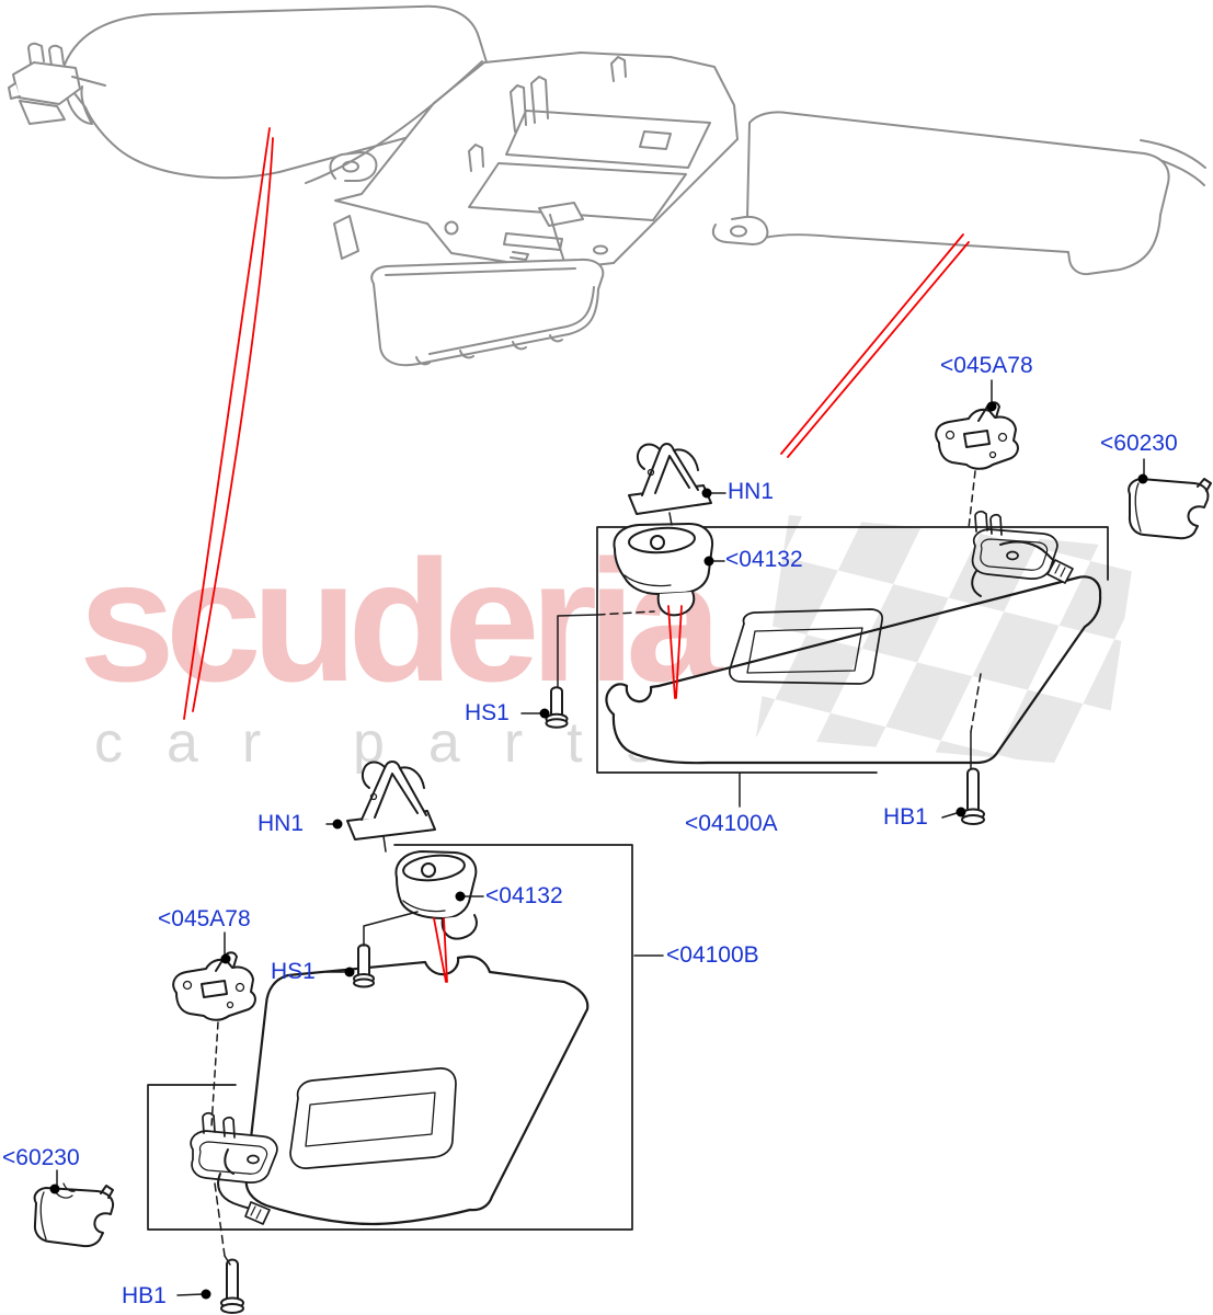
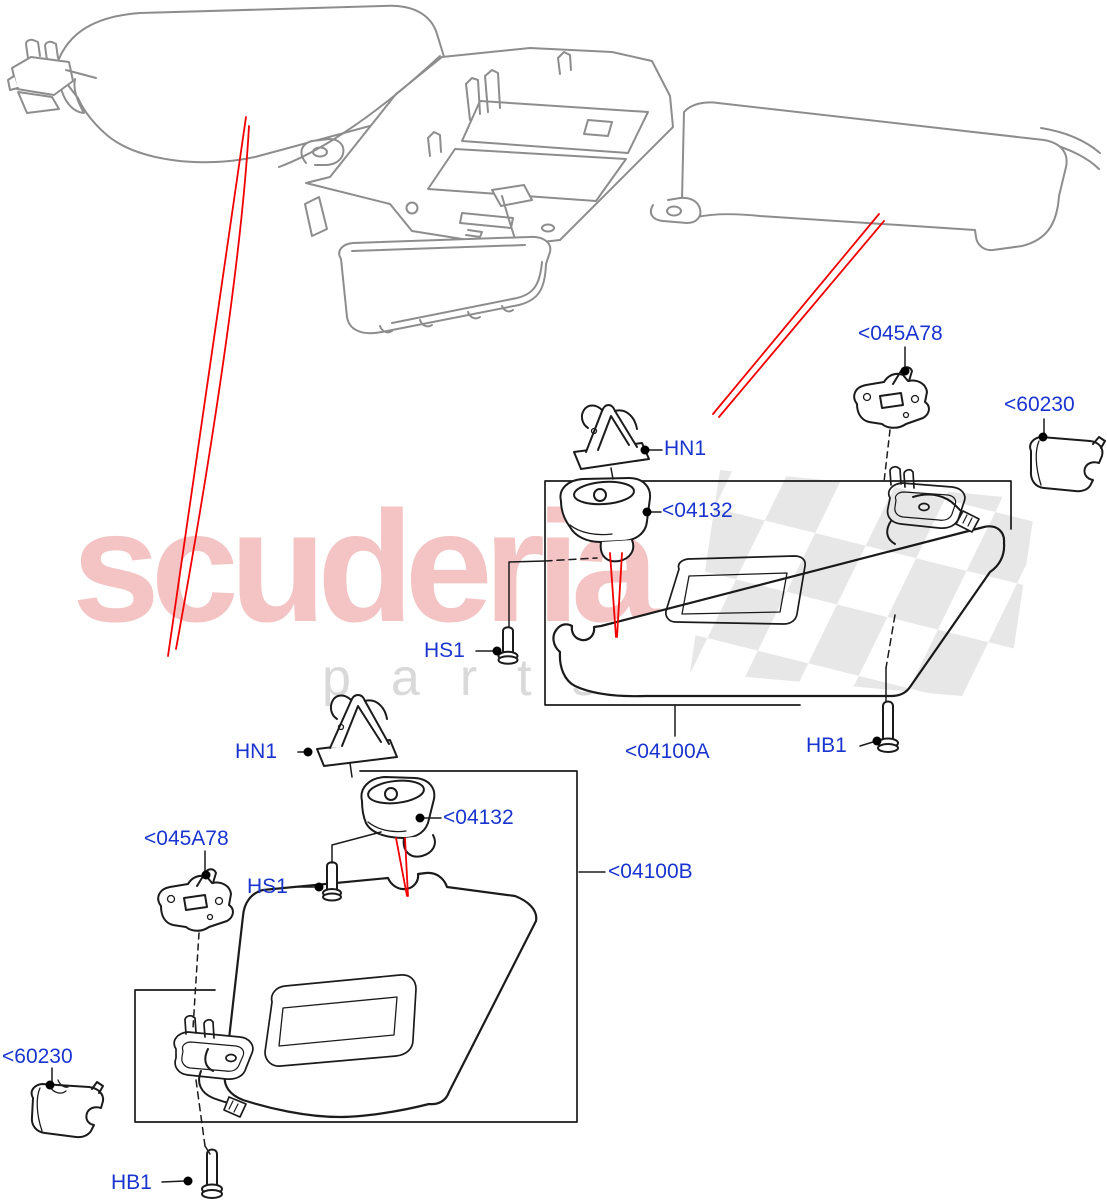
  suderi
- car
  <045A78
  <60230
  HN1
  <04132
  HS1
  <04100A
  HB1
  HN1
  <04132
  <045A78
  HS1
  <04100B
  <60230
  HB1
